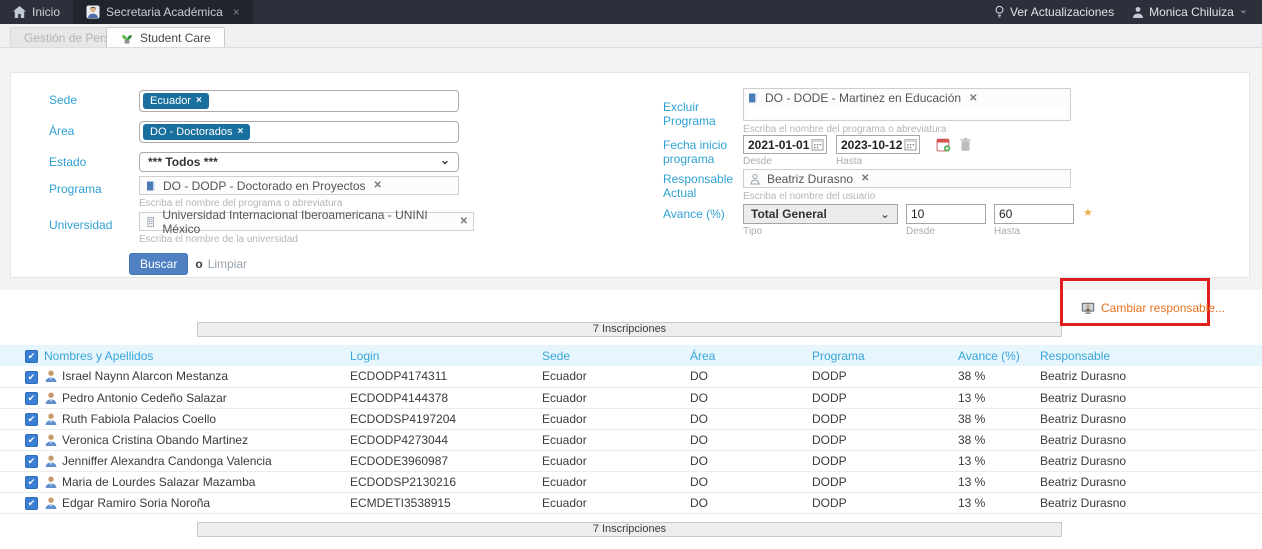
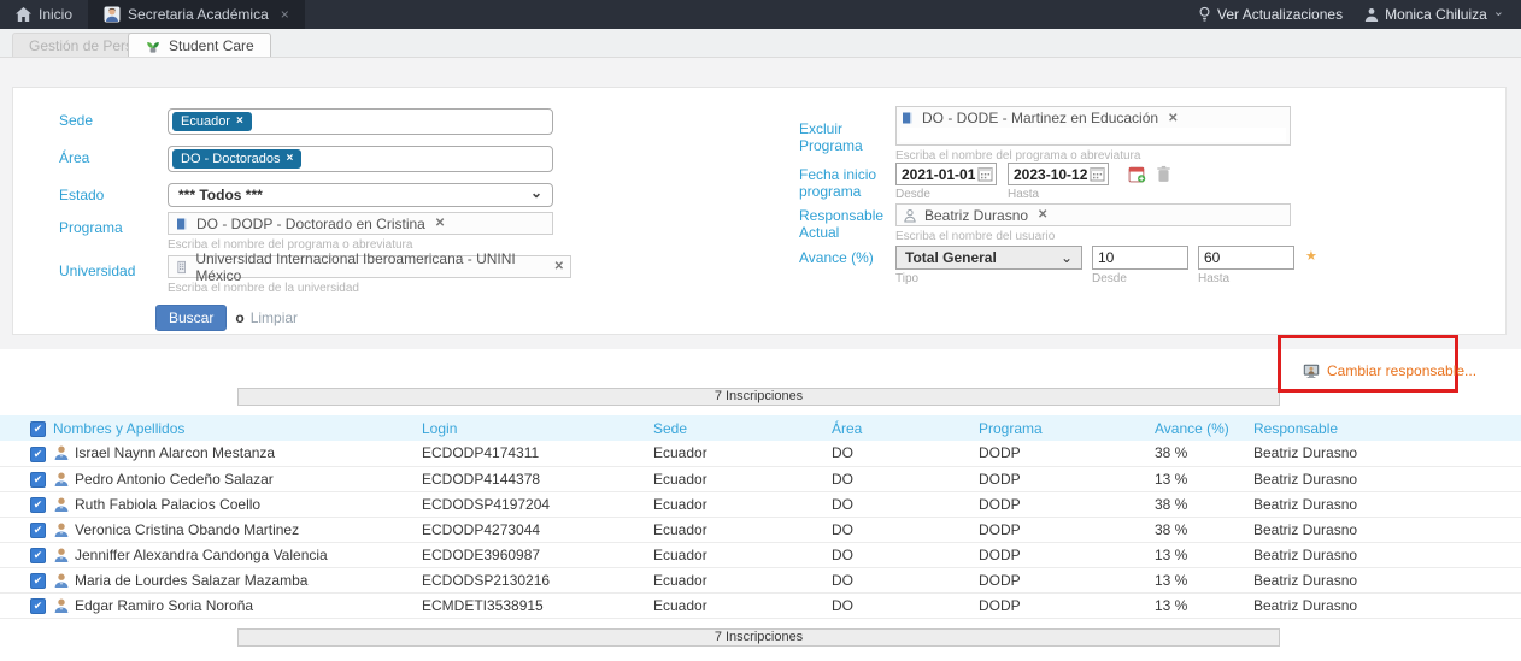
  Inicio
  Secretaria Académica
  ×
  Ver Actualizaciones
  Monica Chiluiza
  ⌄
  Gestión de Per
  Student Care
  Sede
  Ecuador
  ×
  Área
  DO - Doctorados
  ×
  Estado
  *** Todos ***
  ⌄
  Programa
- DO - DODP - Doctorado en Proyectos
+ DO - DODP - Doctorado en Cristina
  ✕
  Escriba el nombre del programa o abreviatura
  Universidad
  Universidad Internacional Iberoamericana - UNINI México
  ✕
  Escriba el nombre de la universidad
  Buscar
  o
  Limpiar
  Excluir Programa
  DO - DODE - Martinez en Educación
  ✕
  Escriba el nombre del programa o abreviatura
  Fecha inicio programa
  2021-01-01
  Desde
  2023-10-12
  Hasta
  Responsable Actual
  Beatriz Durasno
  ✕
  Escriba el nombre del usuario
  Avance (%)
  Total General
  ⌄
  Tipo
  10
  Desde
  60
  Hasta
  ★
  Cambiar responsable...
  7 Inscripciones
  7 Inscripciones
  ✔	Nombres y Apellidos	Login	Sede	Área	Programa	Avance (%)	Responsable
  ✔	Israel Naynn Alarcon Mestanza	ECDODP4174311	Ecuador	DO	DODP	38 %	Beatriz Durasno
  ✔	Pedro Antonio Cedeño Salazar	ECDODP4144378	Ecuador	DO	DODP	13 %	Beatriz Durasno
  ✔	Ruth Fabiola Palacios Coello	ECDODSP4197204	Ecuador	DO	DODP	38 %	Beatriz Durasno
  ✔	Veronica Cristina Obando Martinez	ECDODP4273044	Ecuador	DO	DODP	38 %	Beatriz Durasno
  ✔	Jenniffer Alexandra Candonga Valencia	ECDODE3960987	Ecuador	DO	DODP	13 %	Beatriz Durasno
  ✔	Maria de Lourdes Salazar Mazamba	ECDODSP2130216	Ecuador	DO	DODP	13 %	Beatriz Durasno
  ✔	Edgar Ramiro Soria Noroña	ECMDETI3538915	Ecuador	DO	DODP	13 %	Beatriz Durasno
